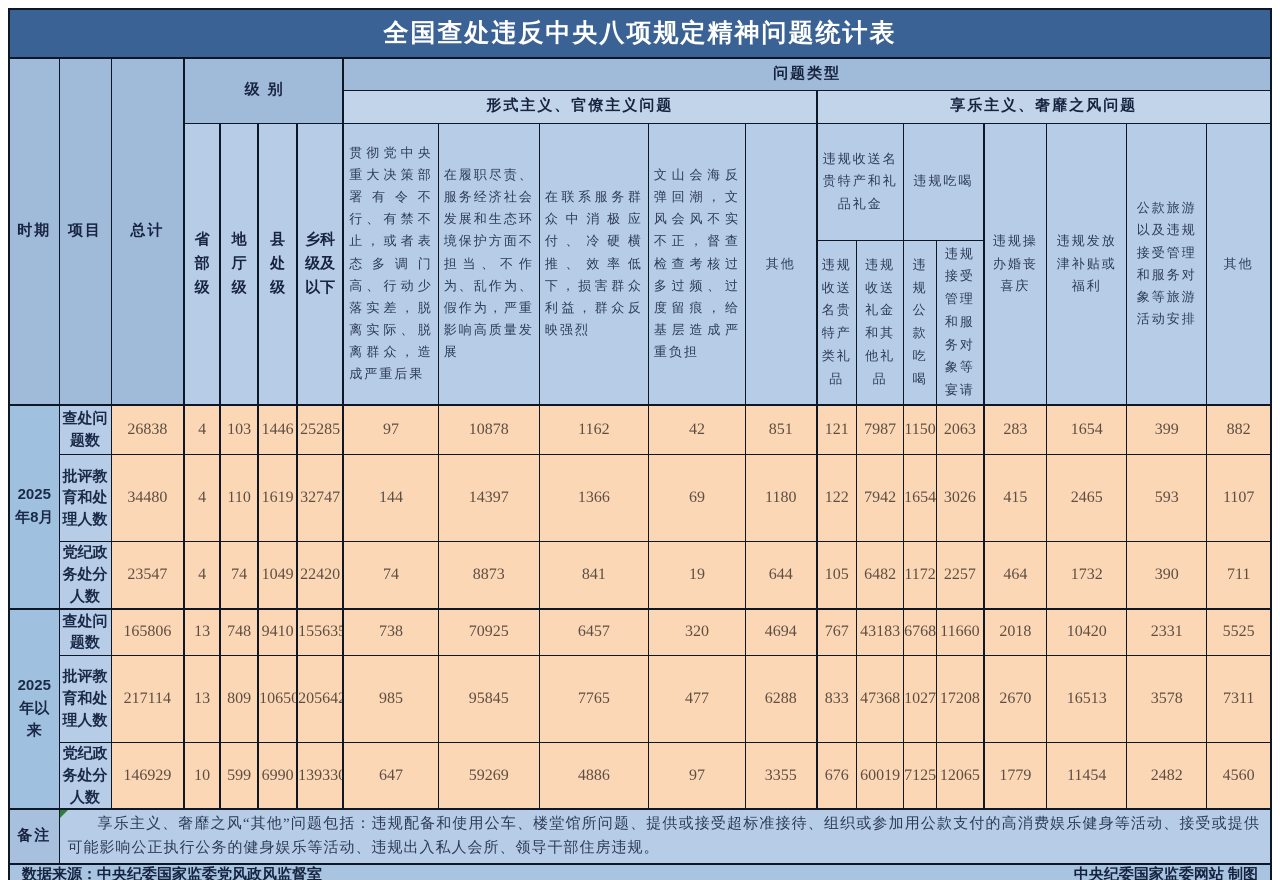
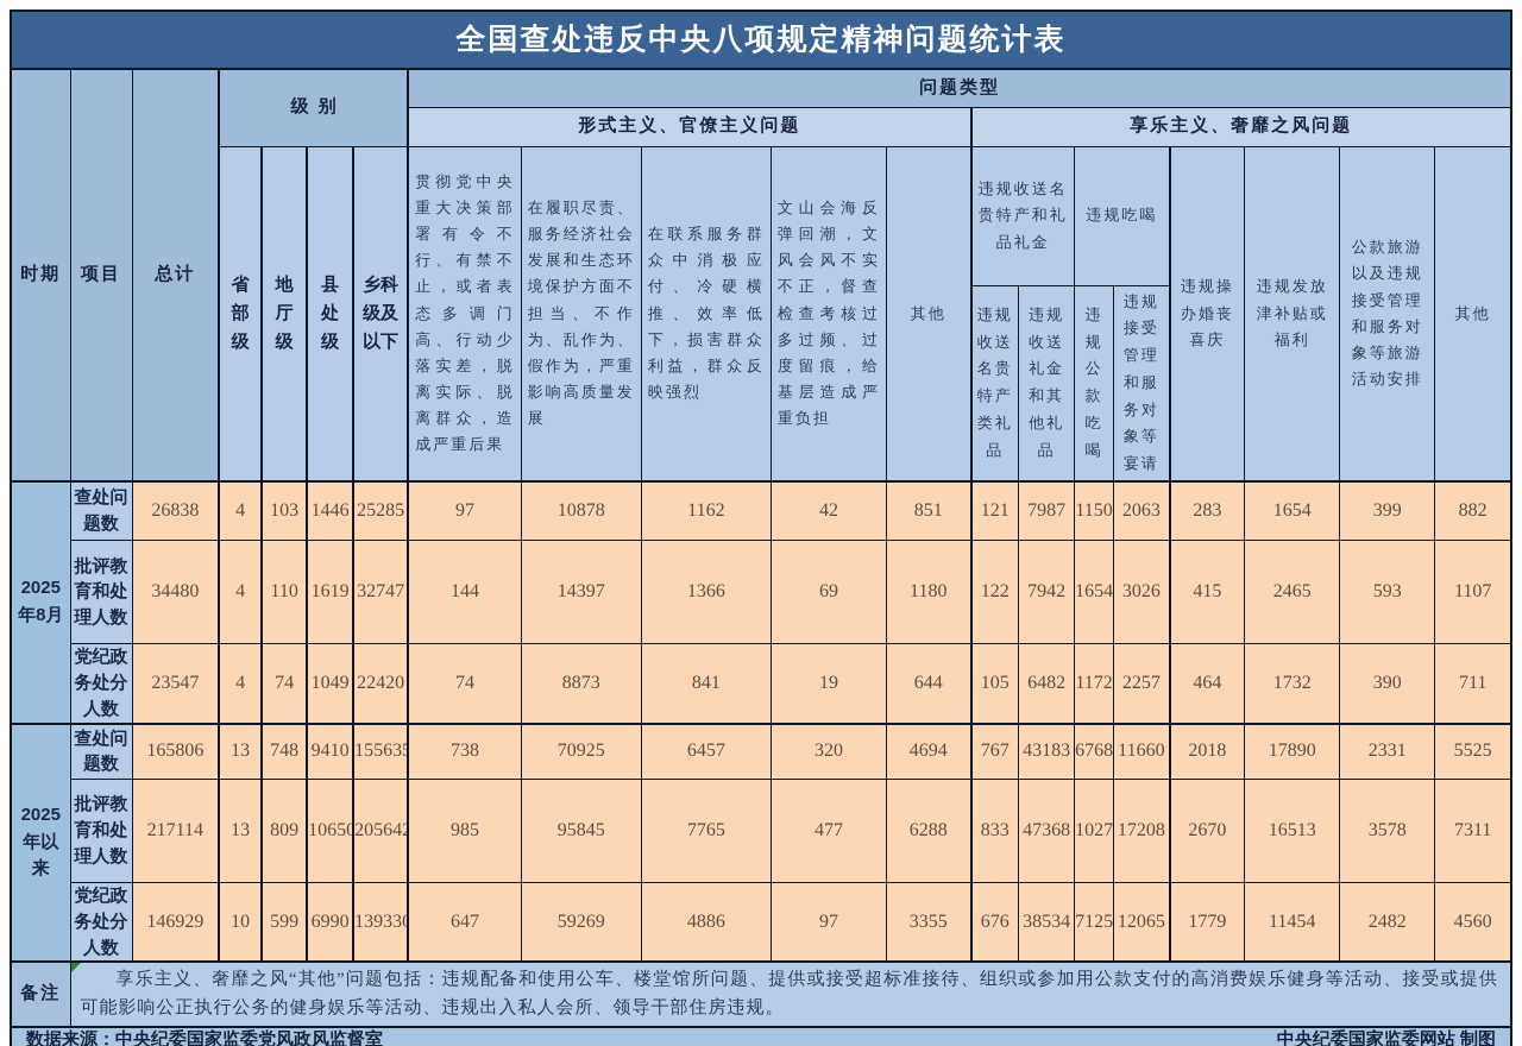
  全国查处违反中央八项规定精神问题统计表
  时期	项目	总计	级别	问题类型
  形式主义、官僚主义问题	享乐主义、奢靡之风问题
  省部级	地厅级	县处级	乡科级及以下	贯彻党中央重大决策部署有令不行、有禁不止，或者表态多调门高、行动少落实差，脱离实际、脱离群众，造成严重后果	在履职尽责、服务经济社会发展和生态环境保护方面不担当、不作为、乱作为、假作为，严重影响高质量发展	在联系服务群众中消极应付、冷硬横推、效率低下，损害群众利益，群众反映强烈	文山会海反弹回潮，文风会风不实不正，督查检查考核过多过频、过度留痕，给基层造成严重负担	其他	违规收送名贵特产和礼品礼金	违规吃喝	违规操办婚丧喜庆	违规发放津补贴或福利	公款旅游以及违规接受管理和服务对象等旅游活动安排	其他
  违规收送名贵特产类礼品	违规收送礼金和其他礼品	违规公款吃喝	违规接受管理和服务对象等宴请
  2025年8月	查处问题数	26838	4	103	1446	25285	97	10878	1162	42	851	121	7987	1150	2063	283	1654	399	882
  批评教育和处理人数	34480	4	110	1619	32747	144	14397	1366	69	1180	122	7942	1654	3026	415	2465	593	1107
  党纪政务处分人数	23547	4	74	1049	22420	74	8873	841	19	644	105	6482	1172	2257	464	1732	390	711
- 2025年以来	查处问题数	165806	13	748	9410	155635	738	70925	6457	320	4694	767	43183	6768	11660	2018	10420	2331	5525
+ 2025年以来	查处问题数	165806	13	748	9410	155635	738	70925	6457	320	4694	767	43183	6768	11660	2018	17890	2331	5525
  批评教育和处理人数	217114	13	809	10650	205642	985	95845	7765	477	6288	833	47368	1027	17208	2670	16513	3578	7311
- 党纪政务处分人数	146929	10	599	6990	139330	647	59269	4886	97	3355	676	60019	7125	12065	1779	11454	2482	4560
+ 党纪政务处分人数	146929	10	599	6990	139330	647	59269	4886	97	3355	676	38534	7125	12065	1779	11454	2482	4560
  备注	享乐主义、奢靡之风“其他”问题包括：违规配备和使用公车、楼堂馆所问题、提供或接受超标准接待、组织或参加用公款支付的高消费娱乐健身等活动、接受或提供可能影响公正执行公务的健身娱乐等活动、违规出入私人会所、领导干部住房违规。
  数据来源：中央纪委国家监委党风政风监督室 中央纪委国家监委网站 制图
